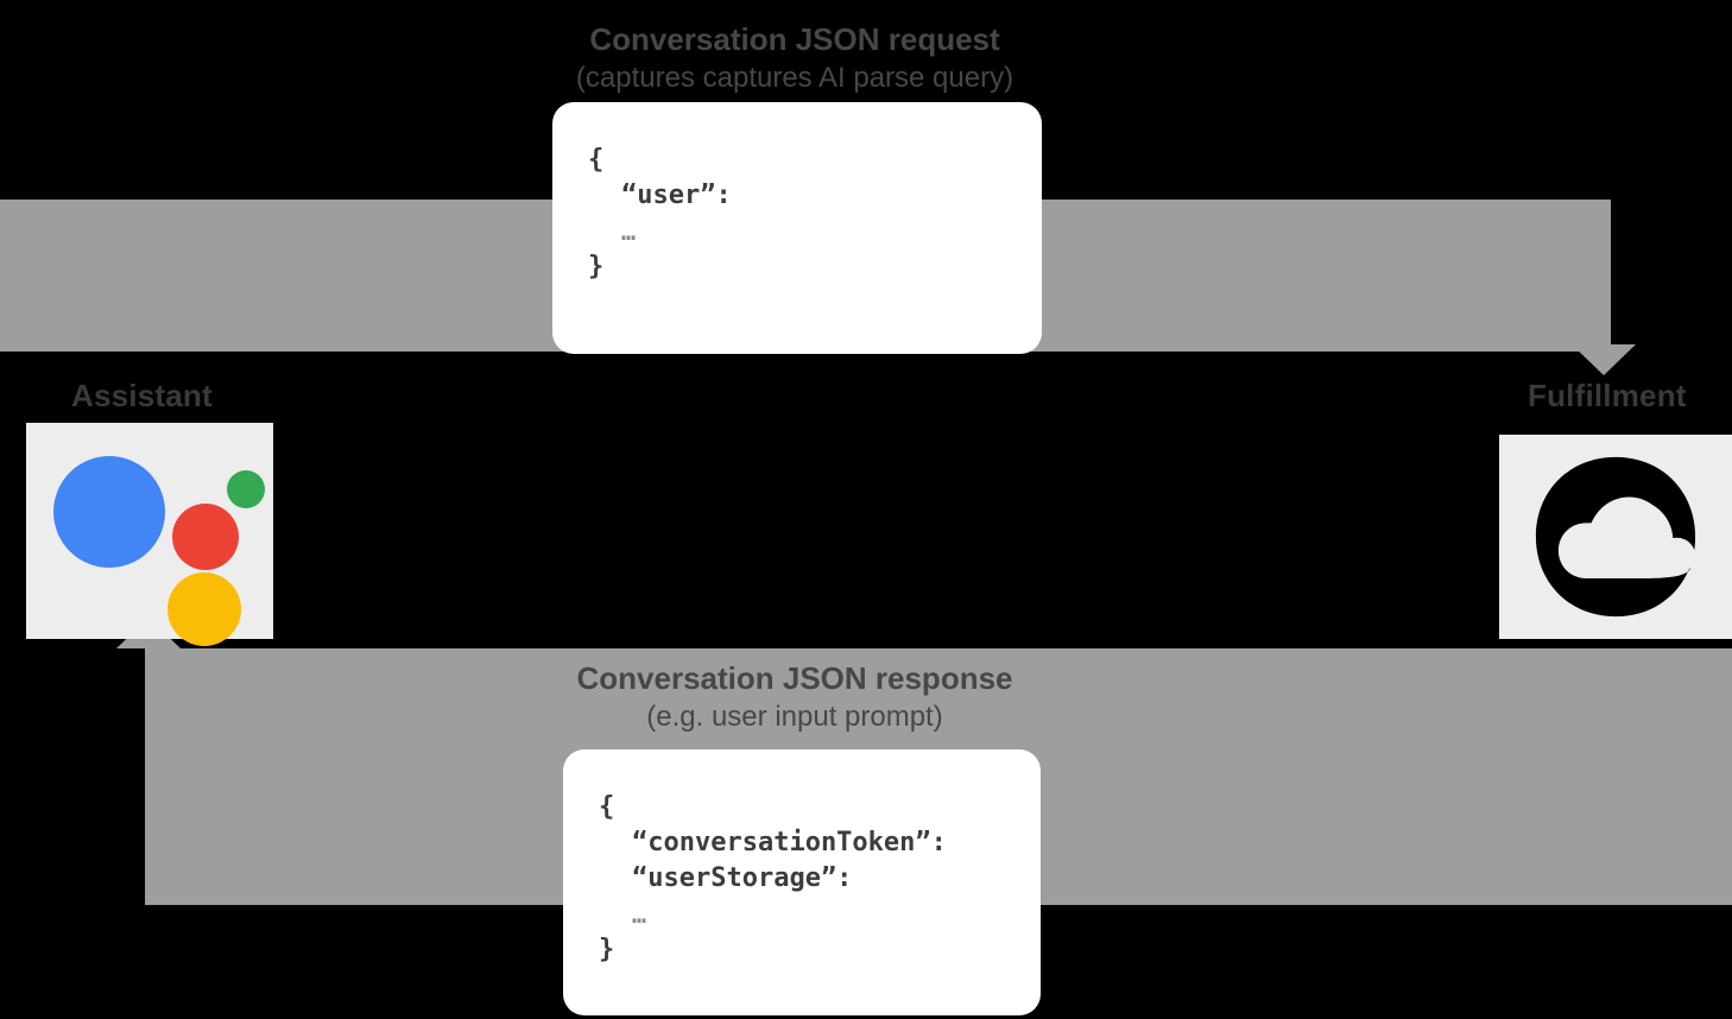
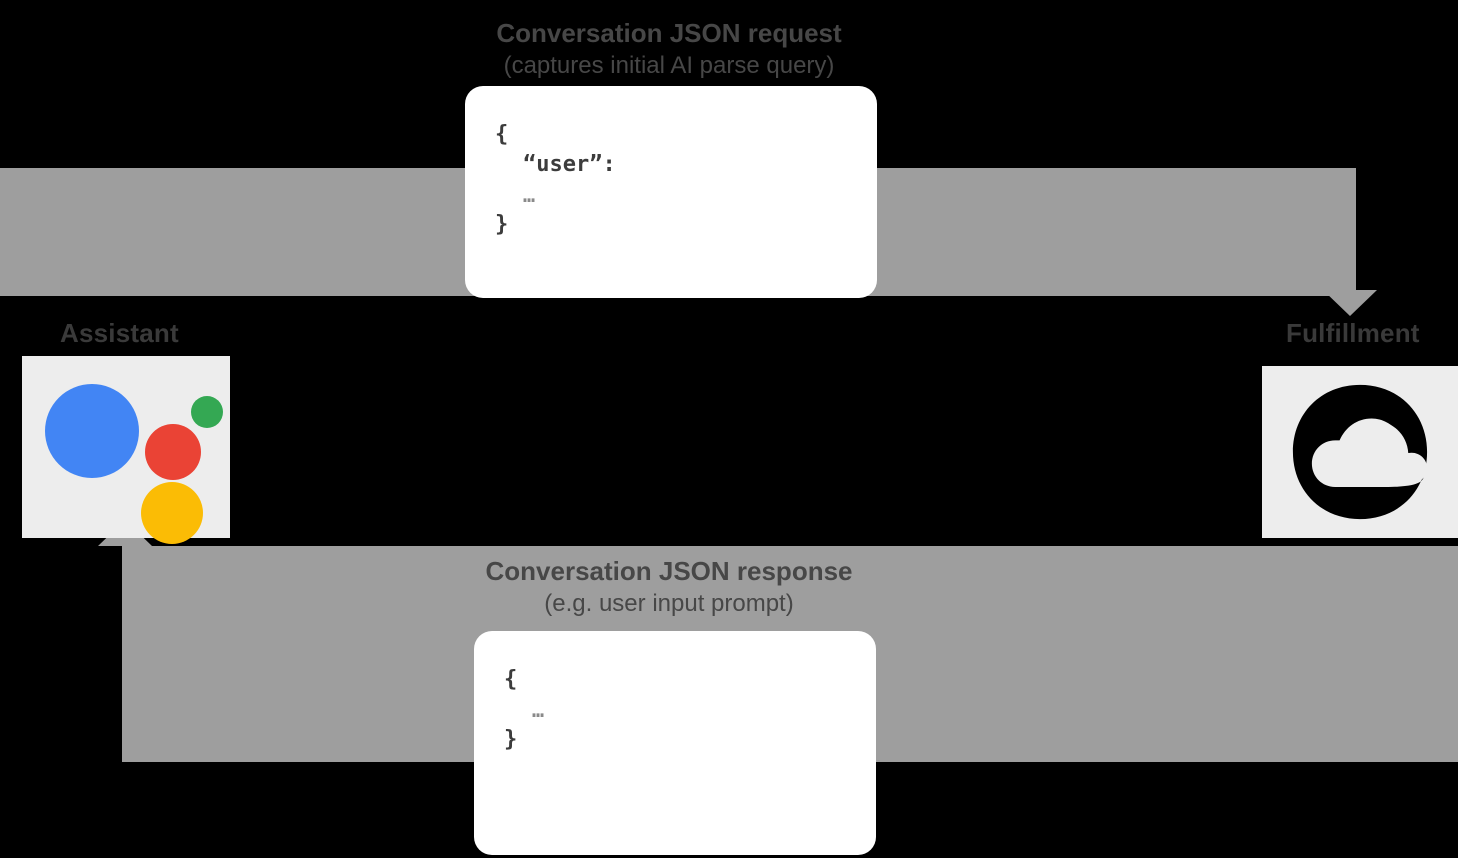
  Assistant
  Fulfillment
  Conversation JSON request
- (captures captures AI parse query)
+ (captures initial AI parse query)
  Conversation JSON response
  (e.g. user input prompt)
  {
  “user”:
  …
  }
  {
- “conversationToken”:
- “userStorage”:
  …
  }
